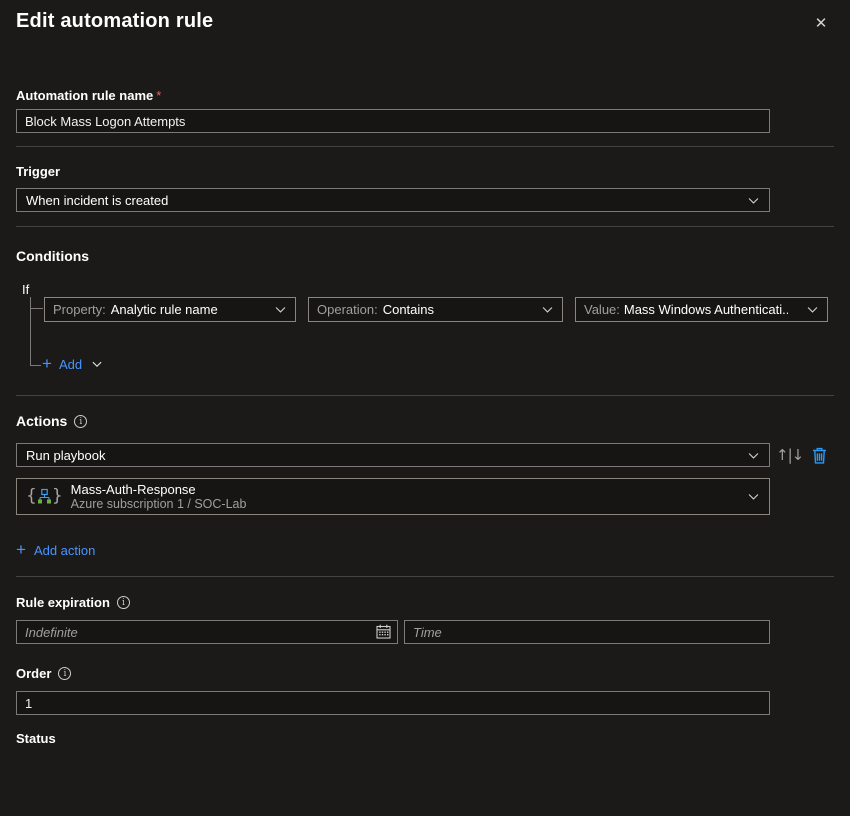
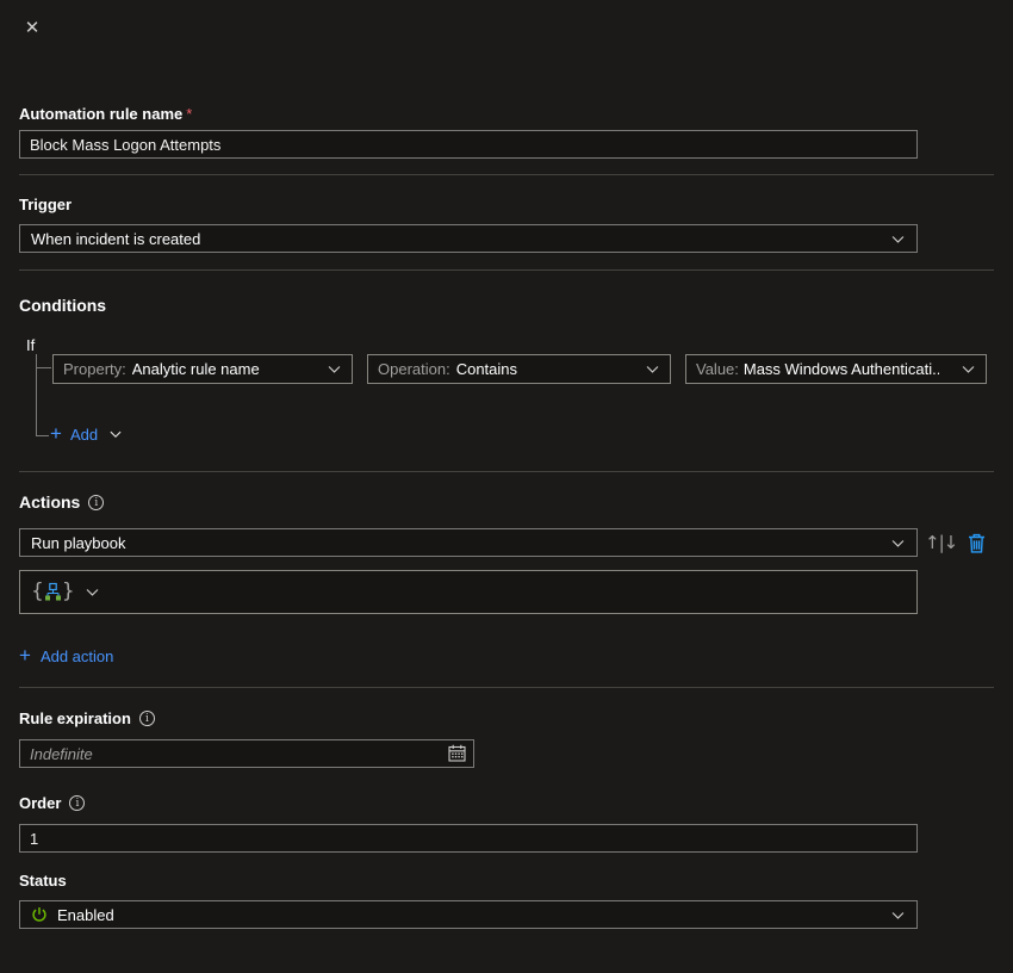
- Edit automation rule
  ✕
  Automation rule name
  *
  Block Mass Logon Attempts
  Trigger
  When incident is created
  Conditions
  If
  Property:
  Analytic rule name
  Operation:
  Contains
  Value:
  Mass Windows Authenticati..
  +
  Add
  Actions
  i
  Run playbook
  ↑|↓
  {
  }
- Mass-Auth-Response
- Azure subscription 1 / SOC-Lab
  +
  Add action
  Rule expiration
  i
  Indefinite
- Time
  Order
  i
  1
  Status
+ Enabled
